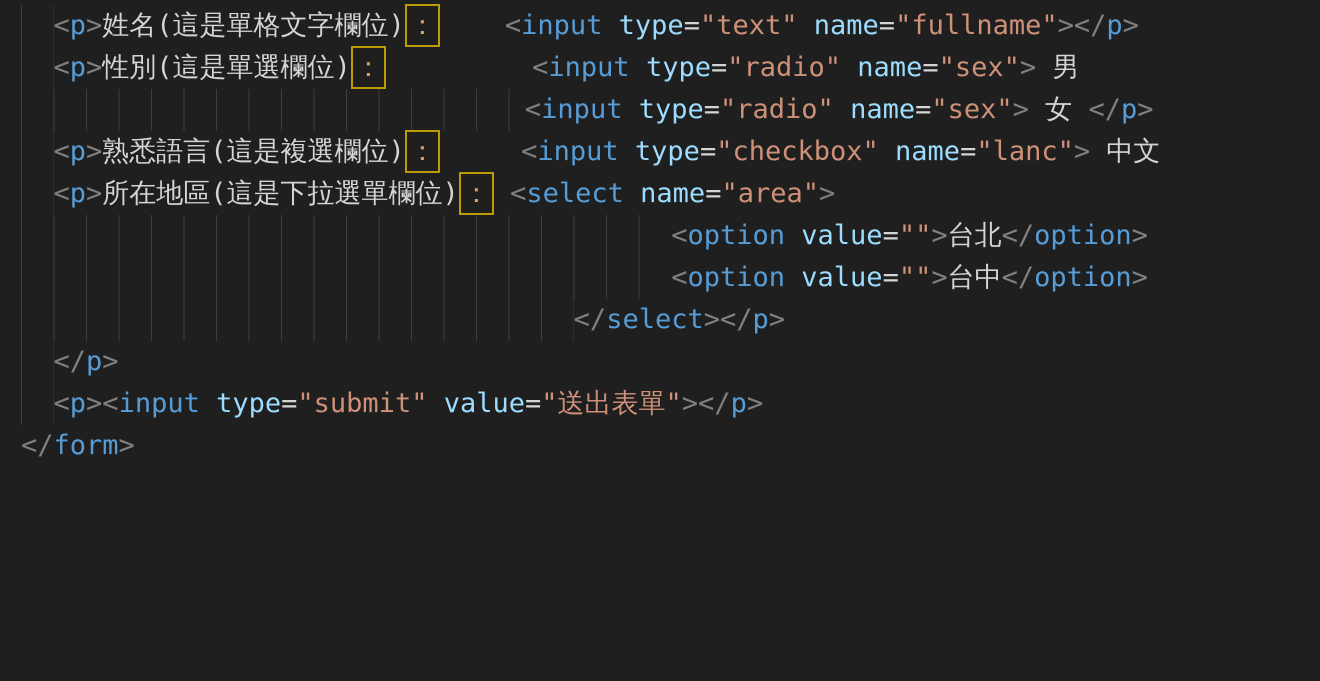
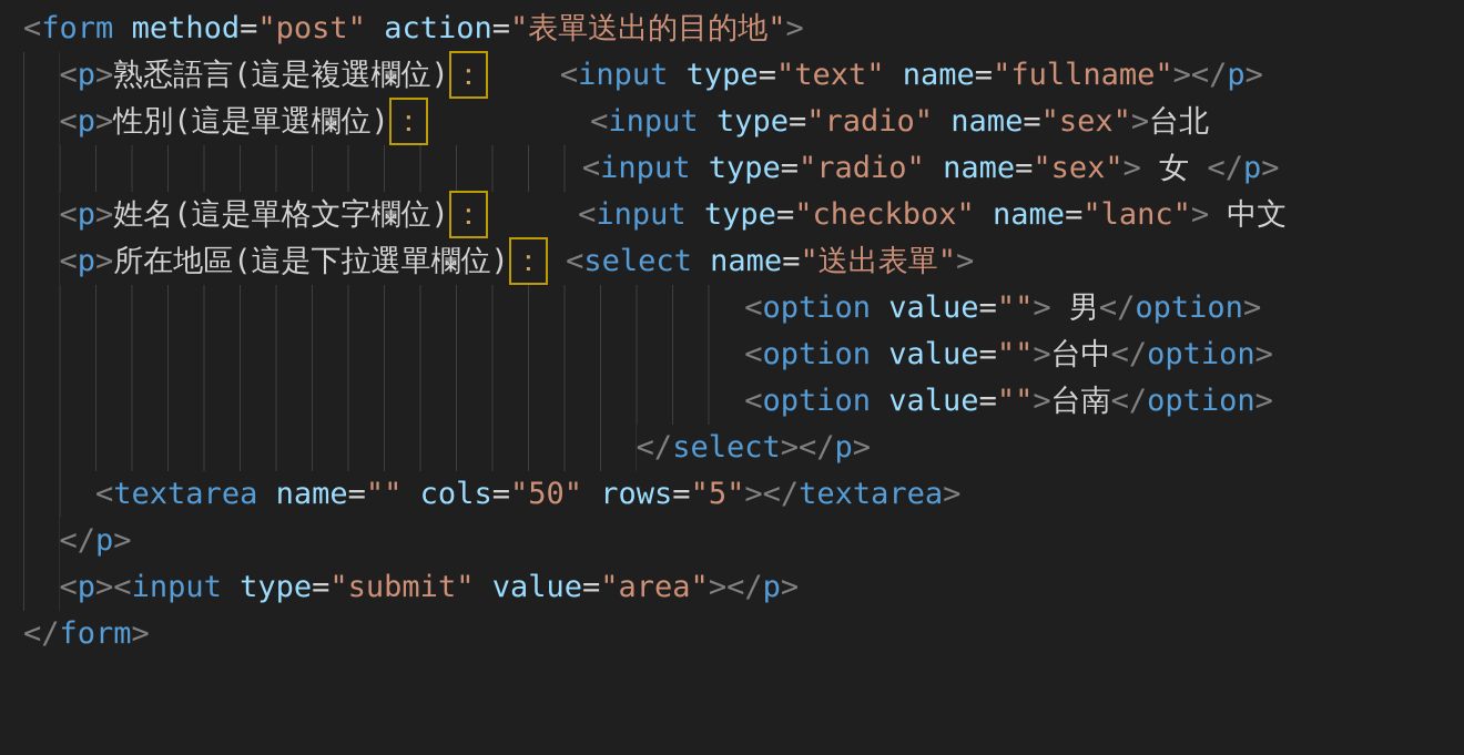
+ <form method="post" action="表單送出的目的地">
- <p>姓名(這是單格文字欄位) ： <input type="text" name="fullname"></p>
+ <p>熟悉語言(這是複選欄位) ： <input type="text" name="fullname"></p>
- <p>性別(這是單選欄位) ： <input type="radio" name="sex"> 男
+ <p>性別(這是單選欄位) ： <input type="radio" name="sex">台北
  <input type="radio" name="sex"> 女 </p>
- <p>熟悉語言(這是複選欄位) ： <input type="checkbox" name="lanc"> 中文
+ <p>姓名(這是單格文字欄位) ： <input type="checkbox" name="lanc"> 中文
- <p>所在地區(這是下拉選單欄位) ： <select name="area">
+ <p>所在地區(這是下拉選單欄位) ： <select name="送出表單">
- <option value="">台北</option>
+ <option value=""> 男</option>
  <option value="">台中</option>
+ <option value="">台南</option>
  </select></p>
+ <textarea name="" cols="50" rows="5"></textarea>
  </p>
- <p><input type="submit" value="送出表單"></p>
+ <p><input type="submit" value="area"></p>
  </form>
